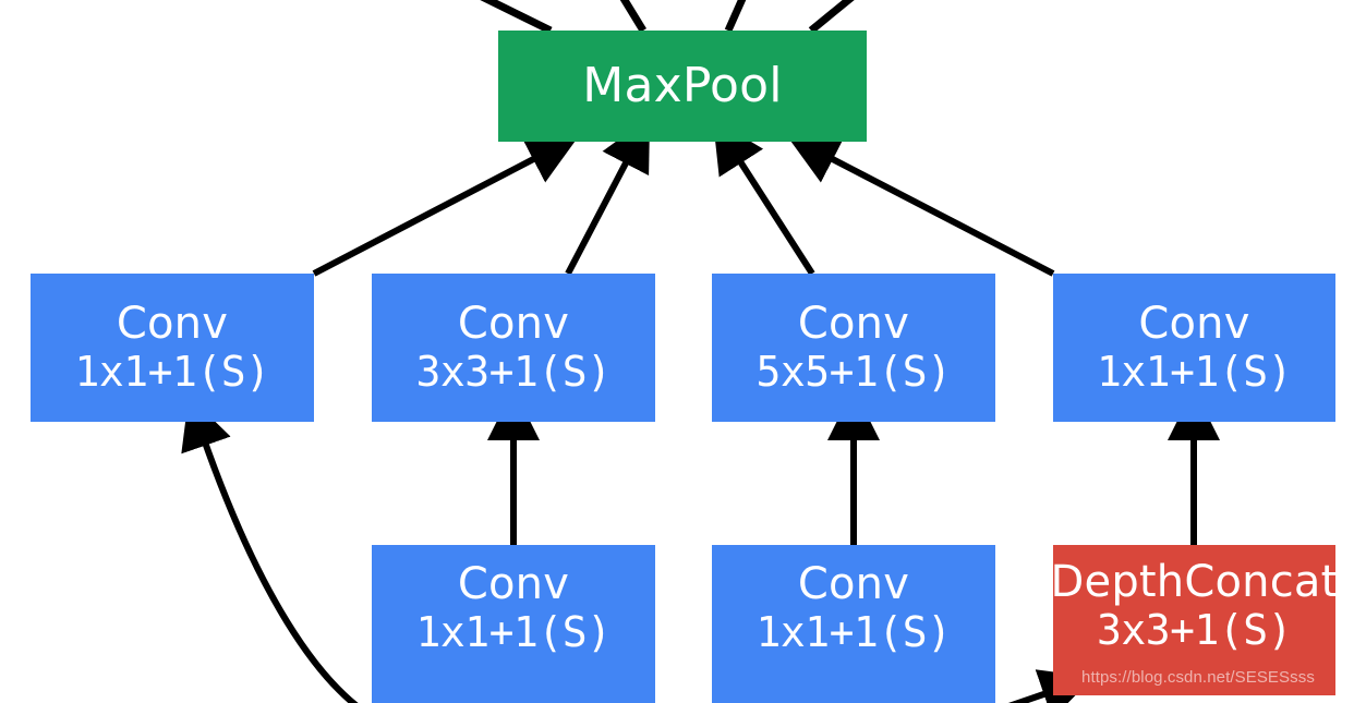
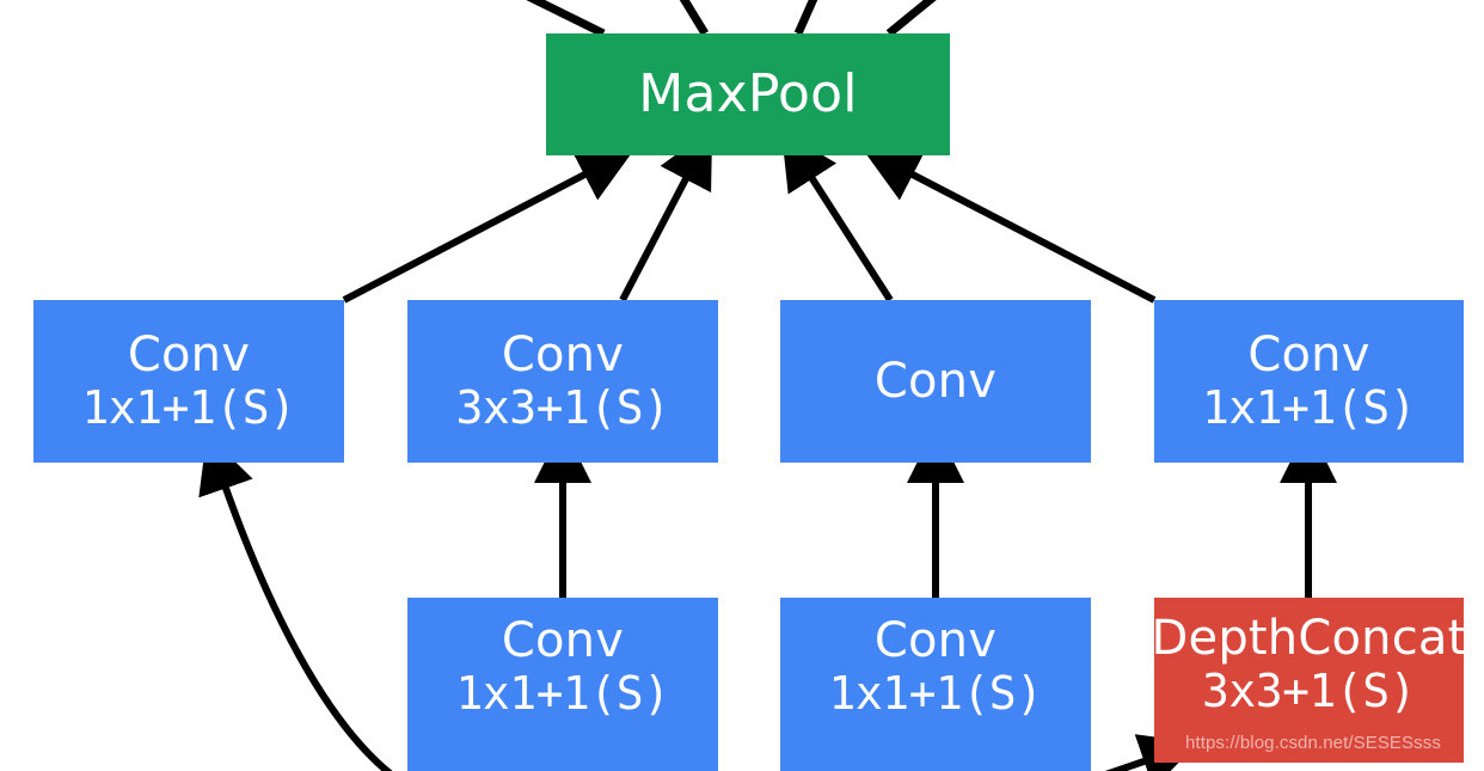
  MaxPool
  Conv
  1x1+1(S)
  Conv
  3x3+1(S)
  Conv
- 5x5+1(S)
  Conv
  1x1+1(S)
  Conv
  1x1+1(S)
  Conv
  1x1+1(S)
  DepthConcat
  3x3+1(S)
  https://blog.csdn.net/SESESsss
